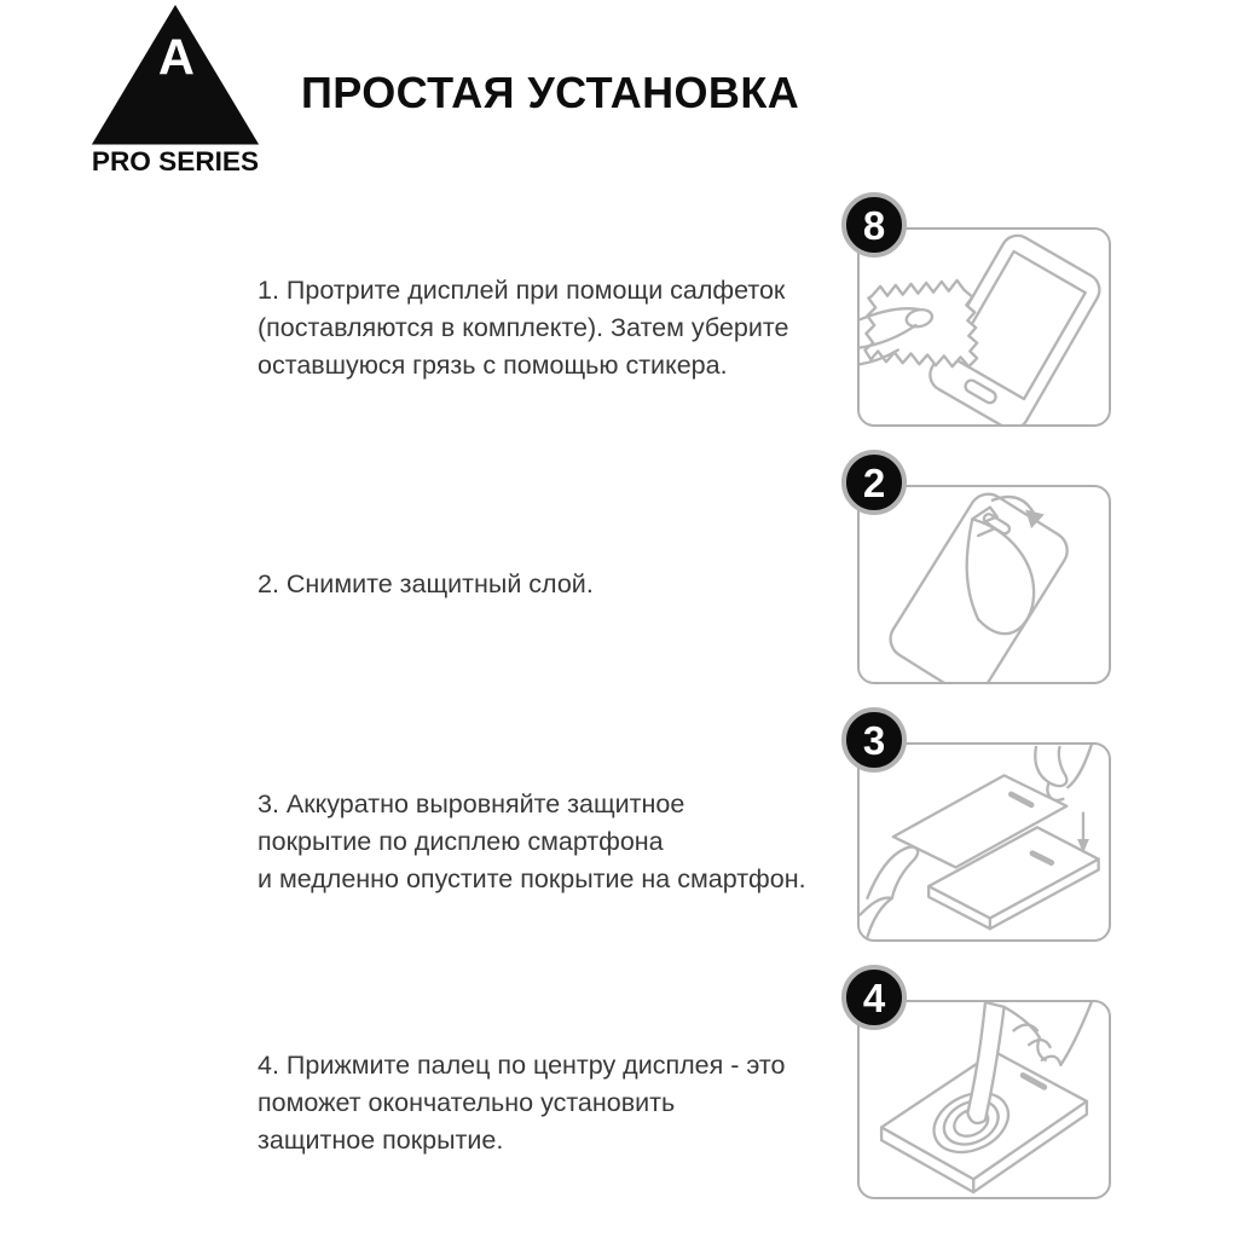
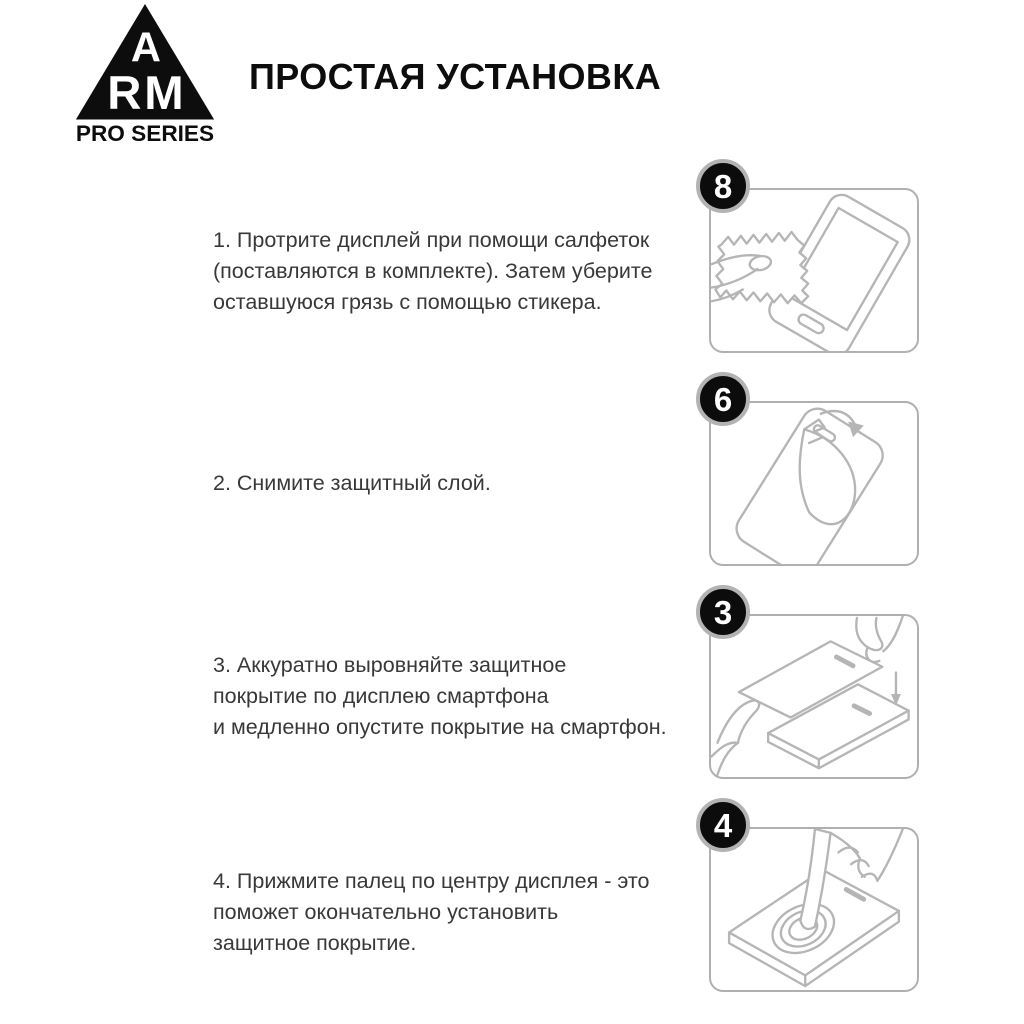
  A
+ RM
  PRO SERIES
  ПРОСТАЯ УСТАНОВКА
  1. Протрите дисплей при помощи салфеток
  (поставляются в комплекте). Затем уберите
  оставшуюся грязь с помощью стикера.
  2. Снимите защитный слой.
  3. Аккуратно выровняйте защитное
  покрытие по дисплею смартфона
  и медленно опустите покрытие на смартфон.
  4. Прижмите палец по центру дисплея - это
  поможет окончательно установить
  защитное покрытие.
  8
- 2
+ 6
  3
  4
